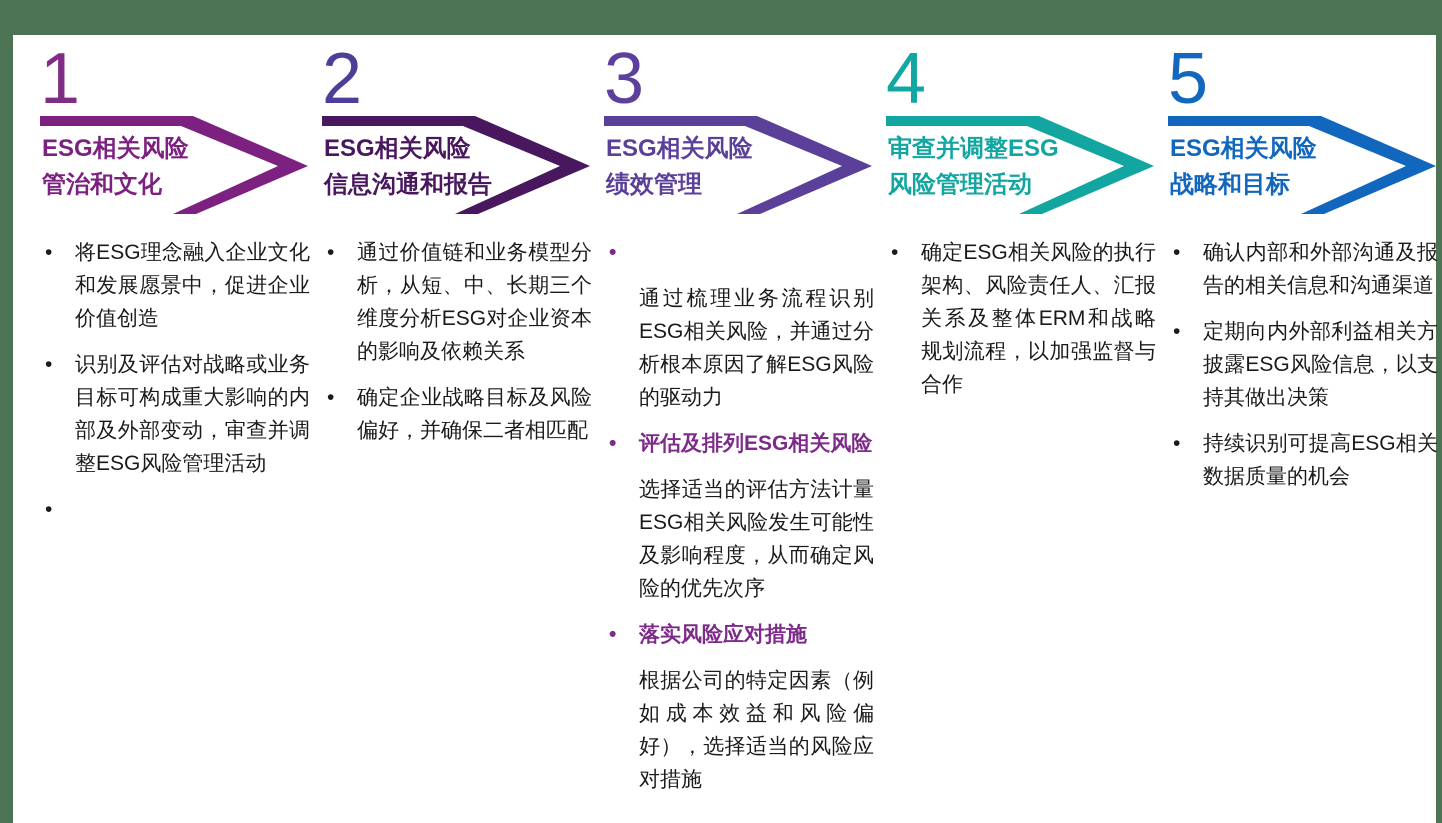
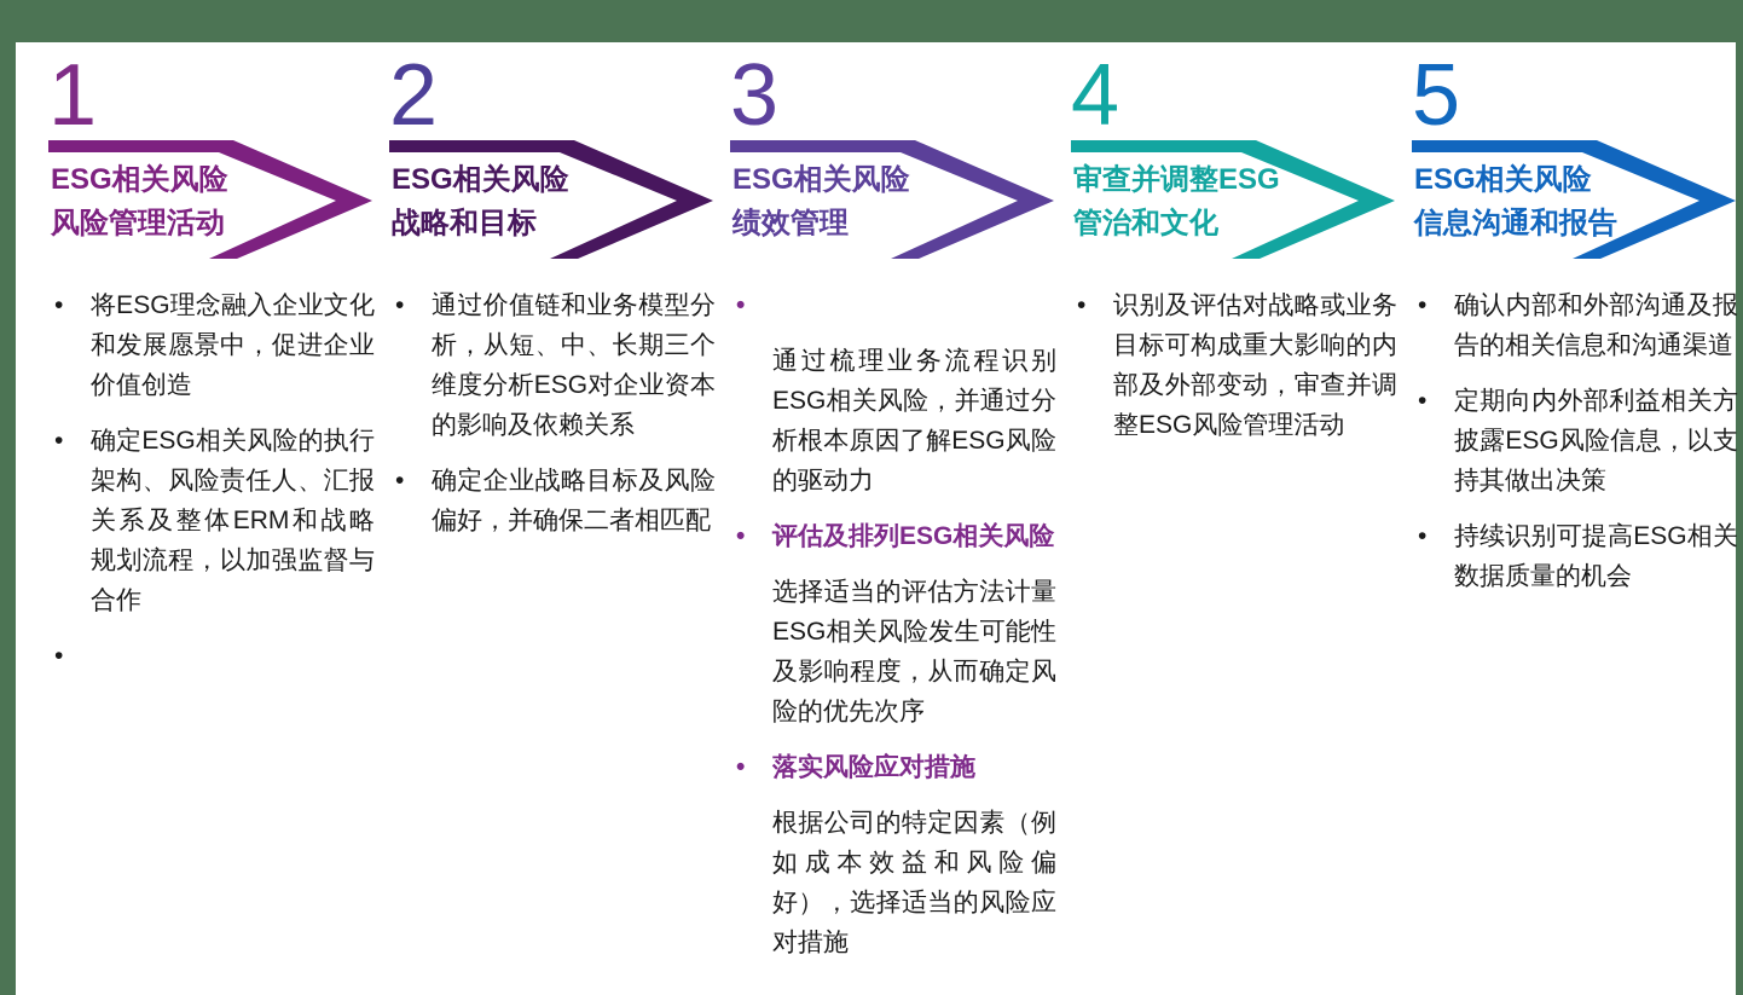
  1
  ESG相关风险
- 管治和文化
+ 风险管理活动
  •
  将ESG理念融入企业文化和发展愿景中，促进企业价值创造
  •
- 识别及评估对战略或业务目标可构成重大影响的内部及外部变动，审查并调整ESG风险管理活动
+ 确定ESG相关风险的执行架构、风险责任人、汇报关系及整体ERM和战略规划流程，以加强监督与合作
  •
  2
  ESG相关风险
- 信息沟通和报告
+ 战略和目标
  •
  通过价值链和业务模型分析，从短、中、长期三个维度分析ESG对企业资本的影响及依赖关系
  •
  确定企业战略目标及风险偏好，并确保二者相匹配
  3
  ESG相关风险
  绩效管理
  •
  通过梳理业务流程识别ESG相关风险，并通过分析根本原因了解ESG风险的驱动力
  •
  评估及排列ESG相关风险
  选择适当的评估方法计量ESG相关风险发生可能性及影响程度，从而确定风险的优先次序
  •
  落实风险应对措施
  根据公司的特定因素（例如成本效益和风险偏好），选择适当的风险应对措施
  4
  审查并调整ESG
- 风险管理活动
+ 管治和文化
  •
- 确定ESG相关风险的执行架构、风险责任人、汇报关系及整体ERM和战略规划流程，以加强监督与合作
+ 识别及评估对战略或业务目标可构成重大影响的内部及外部变动，审查并调整ESG风险管理活动
  5
  ESG相关风险
- 战略和目标
+ 信息沟通和报告
  •
  确认内部和外部沟通及报告的相关信息和沟通渠道
  •
  定期向内外部利益相关方披露ESG风险信息，以支持其做出决策
  •
  持续识别可提高ESG相关数据质量的机会
